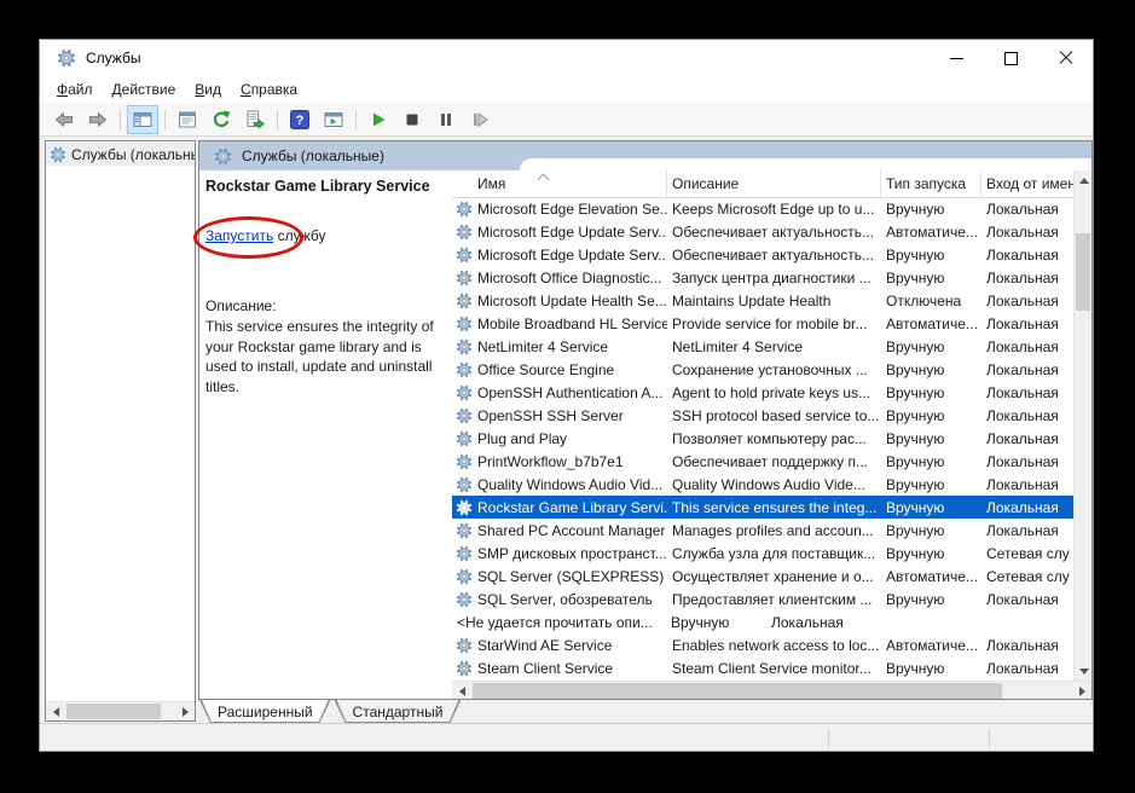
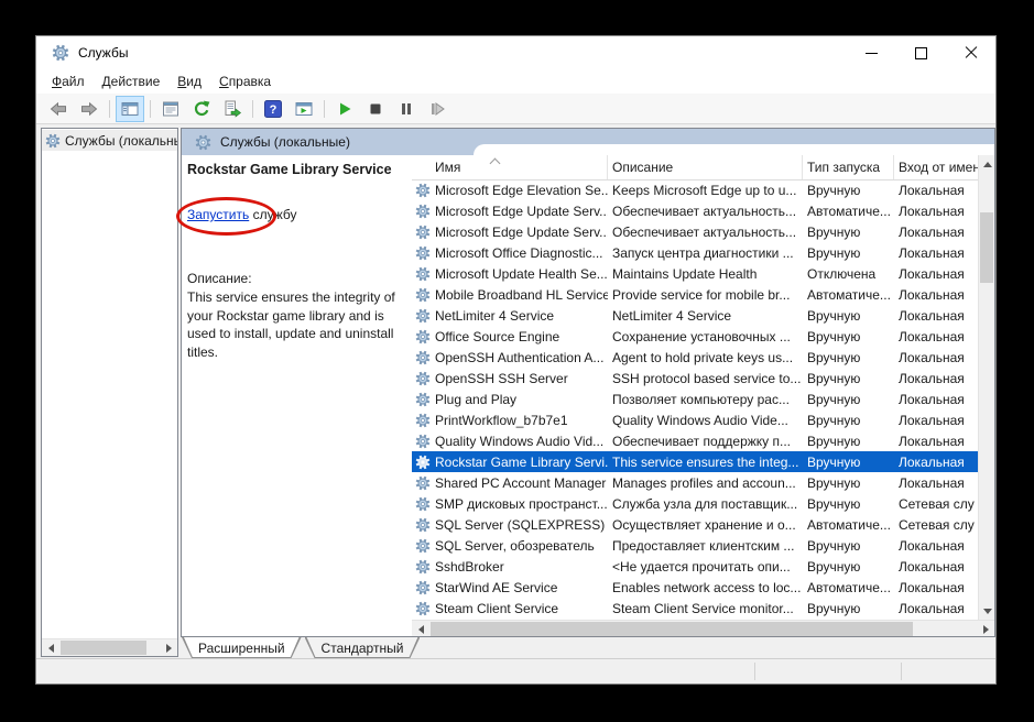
  Службы
  Файл
  Действие
  Вид
  Справка
  ?
  Службы (локальн
  Службы (локальные)
  Rockstar Game Library Service
  Запустить службу
  Описание:
  This service ensures the integrity of your Rockstar game library and is used to install, update and uninstall titles.
  Имя
  Описание
  Тип запуска
  Вход от имен
  Microsoft Edge Elevation Se..
  Keeps Microsoft Edge up to u...
  Вручную
  Локальная
  Microsoft Edge Update Serv..
  Обеспечивает актуальность...
  Автоматиче...
  Локальная
  Microsoft Edge Update Serv..
  Обеспечивает актуальность...
  Вручную
  Локальная
  Microsoft Office Diagnostic...
  Запуск центра диагностики ...
  Вручную
  Локальная
  Microsoft Update Health Se...
  Maintains Update Health
  Отключена
  Локальная
  Mobile Broadband HL Service
  Provide service for mobile br...
  Автоматиче...
  Локальная
  NetLimiter 4 Service
  NetLimiter 4 Service
  Вручную
  Локальная
  Office Source Engine
  Сохранение установочных ...
  Вручную
  Локальная
  OpenSSH Authentication A...
  Agent to hold private keys us...
  Вручную
  Локальная
  OpenSSH SSH Server
  SSH protocol based service to...
  Вручную
  Локальная
  Plug and Play
  Позволяет компьютеру рас...
  Вручную
  Локальная
  PrintWorkflow_b7b7e1
- Обеспечивает поддержку п...
+ Quality Windows Audio Vide...
  Вручную
  Локальная
  Quality Windows Audio Vid...
- Quality Windows Audio Vide...
+ Обеспечивает поддержку п...
  Вручную
  Локальная
  Rockstar Game Library Servi.
  This service ensures the integ...
  Вручную
  Локальная
  Shared PC Account Manager
  Manages profiles and accoun...
  Вручную
  Локальная
  SMP дисковых пространст...
  Служба узла для поставщик...
  Вручную
  Сетевая слу
  SQL Server (SQLEXPRESS)
  Осуществляет хранение и о...
  Автоматиче...
  Сетевая слу
  SQL Server, обозреватель
  Предоставляет клиентским ...
  Вручную
  Локальная
+ SshdBroker
  <Не удается прочитать опи...
  Вручную
  Локальная
  StarWind AE Service
  Enables network access to loc...
  Автоматиче...
  Локальная
  Steam Client Service
  Steam Client Service monitor...
  Вручную
  Локальная
  Расширенный
  Стандартный
